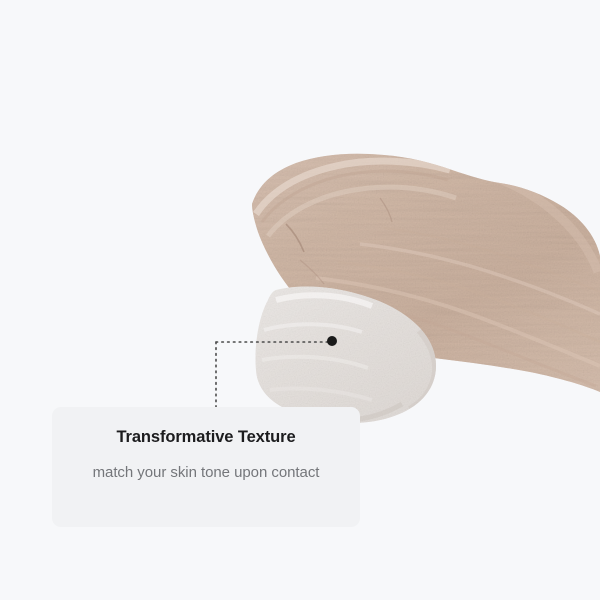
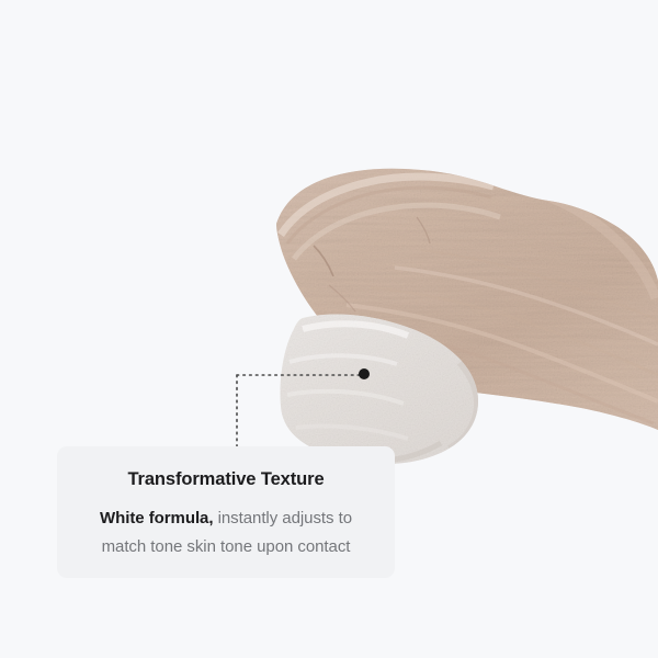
  Transformative Texture
+ White formula, instantly adjusts to
- match your skin tone upon contact
+ match tone skin tone upon contact
